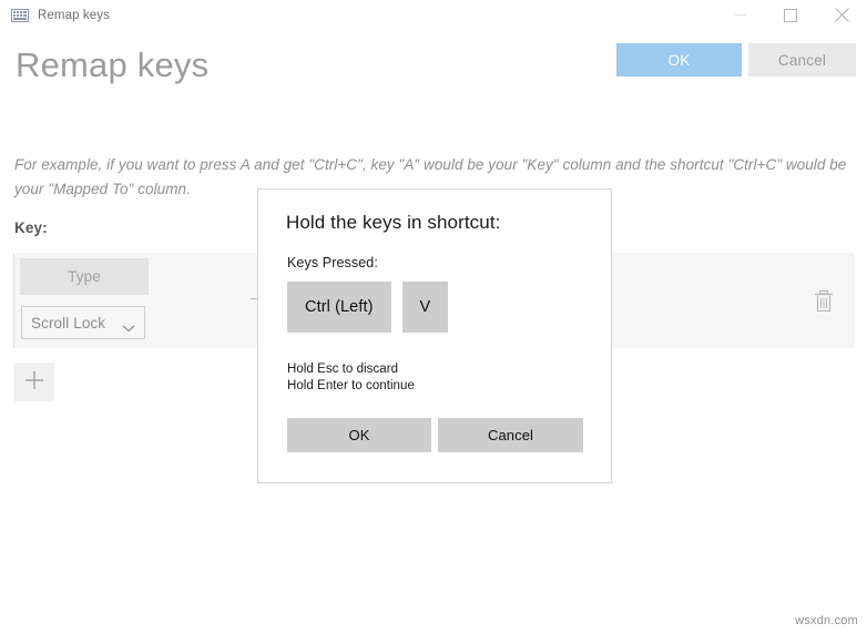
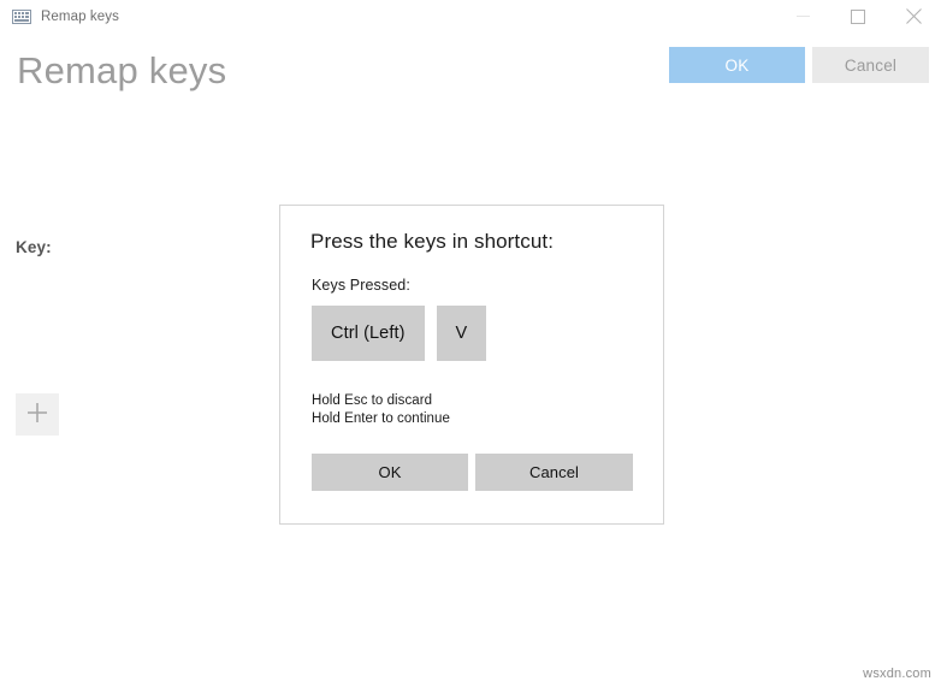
  Remap keys
  Remap keys
  OK
  Cancel
- For example, if you want to press A and get "Ctrl+C", key "A" would be your "Key" column and the shortcut "Ctrl+C" would be your "Mapped To" column.
  Key:
- Type
- Scroll Lock
- Hold the keys in shortcut:
+ Press the keys in shortcut:
  Keys Pressed:
  Ctrl (Left)
  V
  Hold Esc to discard
  Hold Enter to continue
  OK
  Cancel
  wsxdn.com
